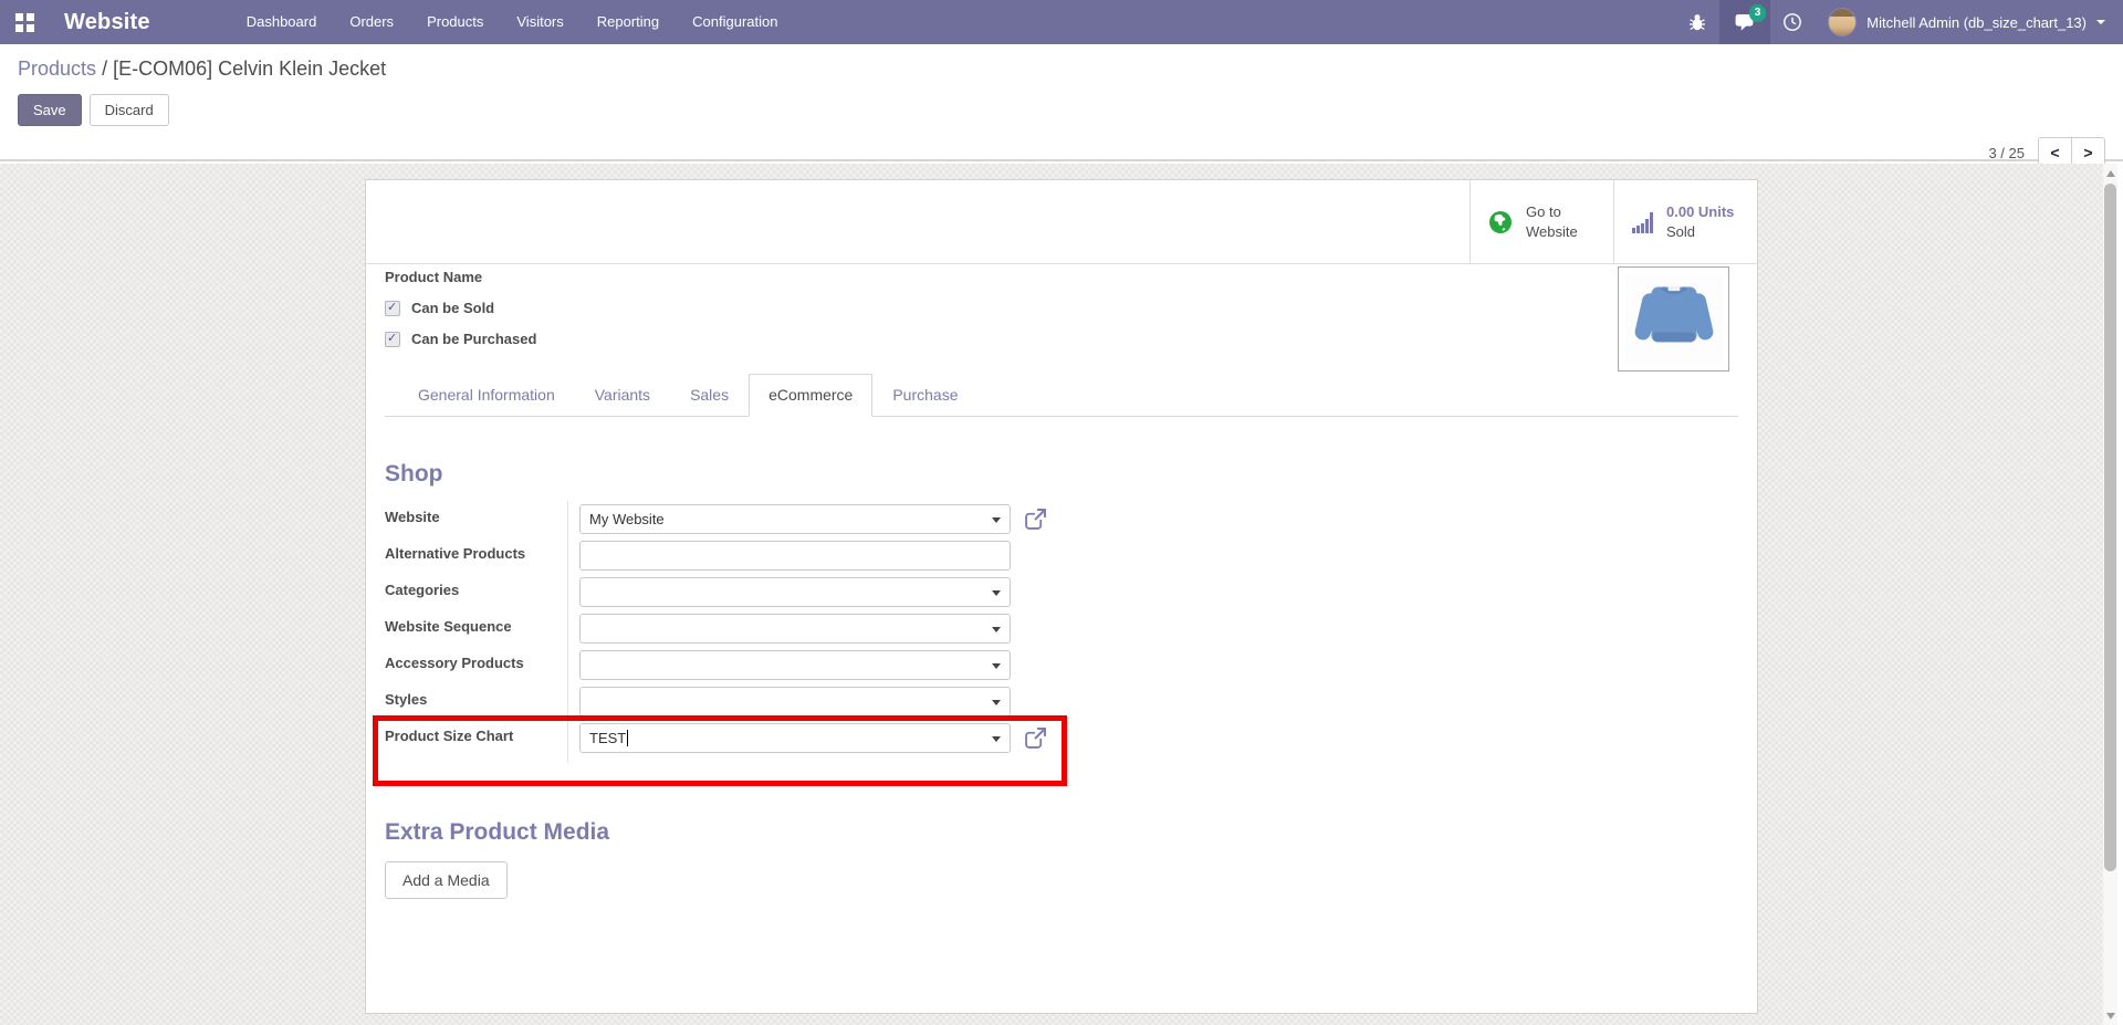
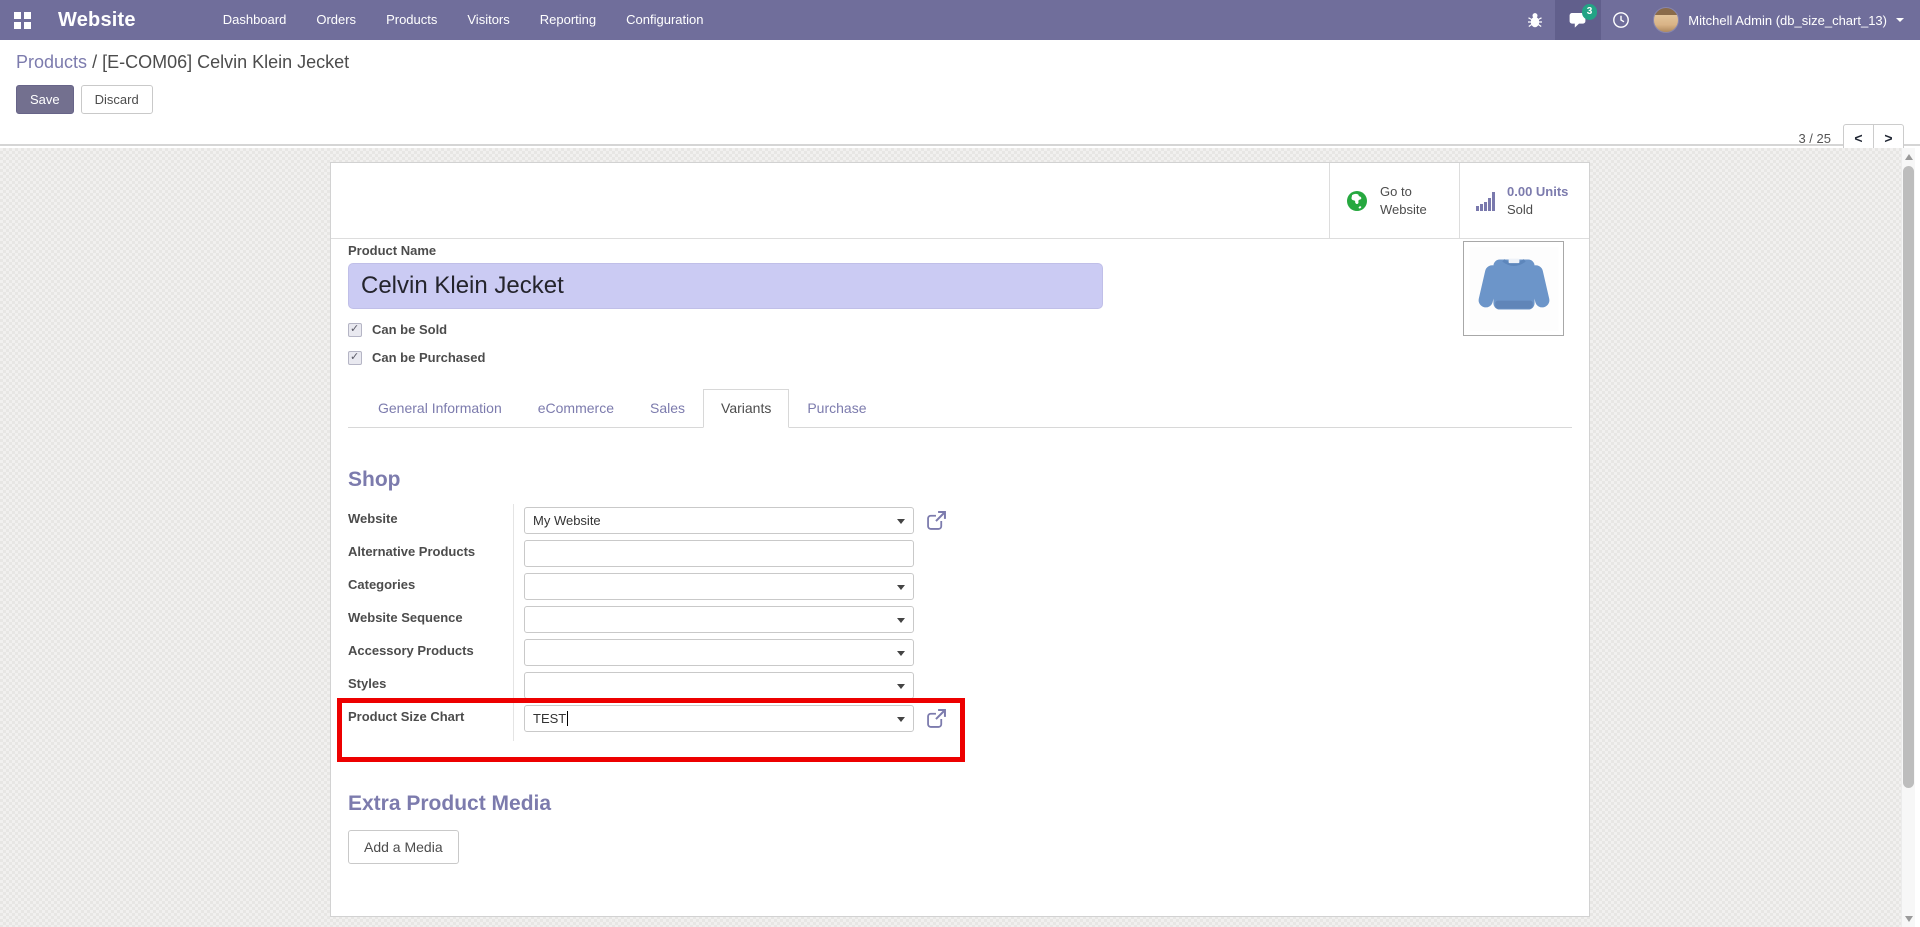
  Website
  Dashboard
  Orders
  Products
  Visitors
  Reporting
  Configuration
  3
  Mitchell Admin (db_size_chart_13)
  Products / [E-COM06] Celvin Klein Jecket
  Save
  Discard
  3 / 25
  <
  >
  Go to
  Website
  0.00 Units
  Sold
  Product Name
+ Celvin Klein Jecket
  Can be Sold
  Can be Purchased
  General Information
- Variants
+ eCommerce
  Sales
- eCommerce
+ Variants
  Purchase
  Shop
  Website
  My Website
  Alternative Products
  Categories
  Website Sequence
  Accessory Products
  Styles
  Product Size Chart
  TEST
  Extra Product Media
  Add a Media
